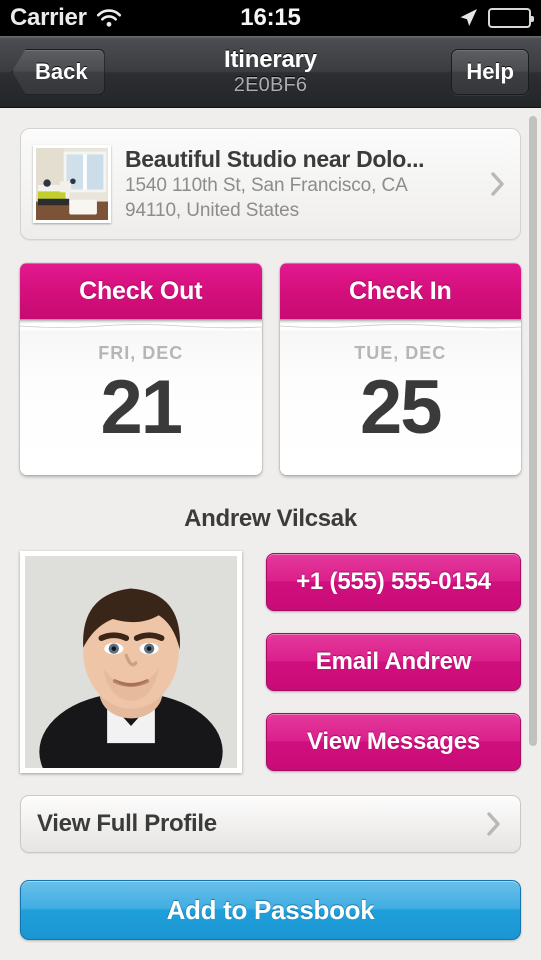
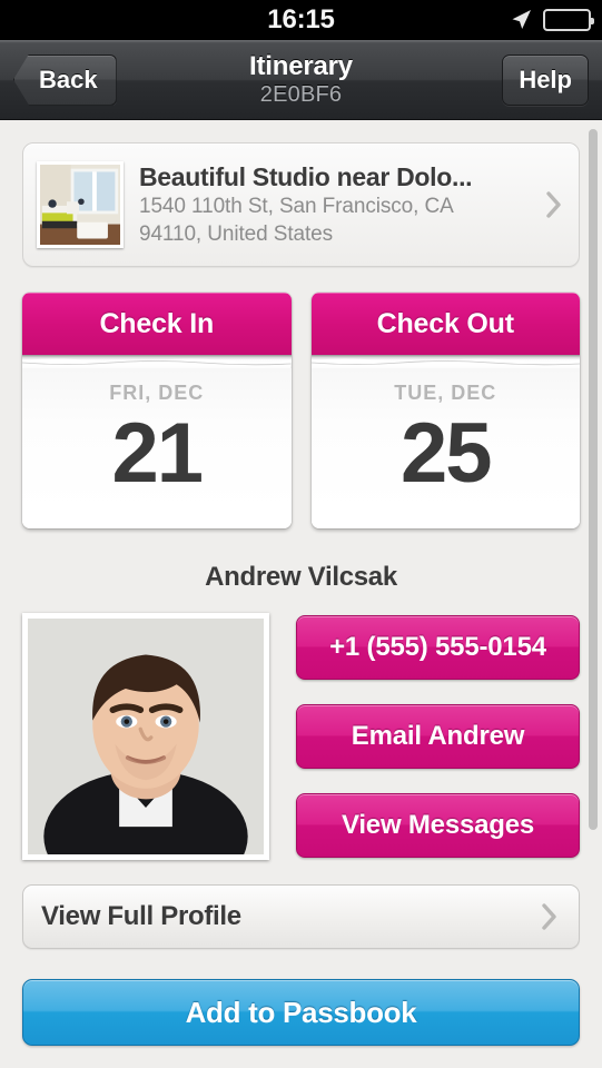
- Carrier
  16:15
  Back
  Itinerary
  2E0BF6
  Help
  Beautiful Studio near Dolo...
  1540 110th St, San Francisco, CA
  94110, United States
- Check Out
+ Check In
  FRI, DEC
  21
- Check In
+ Check Out
  TUE, DEC
  25
  Andrew Vilcsak
  +1 (555) 555-0154
  Email Andrew
  View Messages
  View Full Profile
  Add to Passbook
